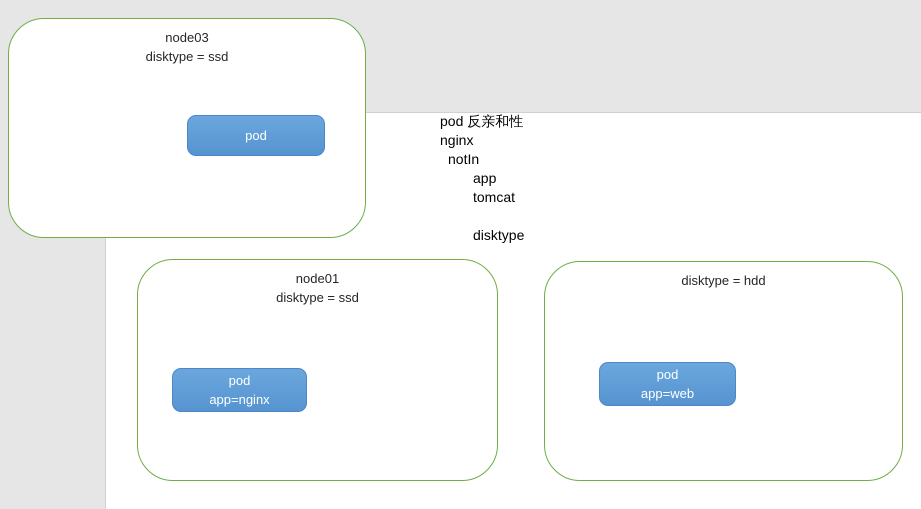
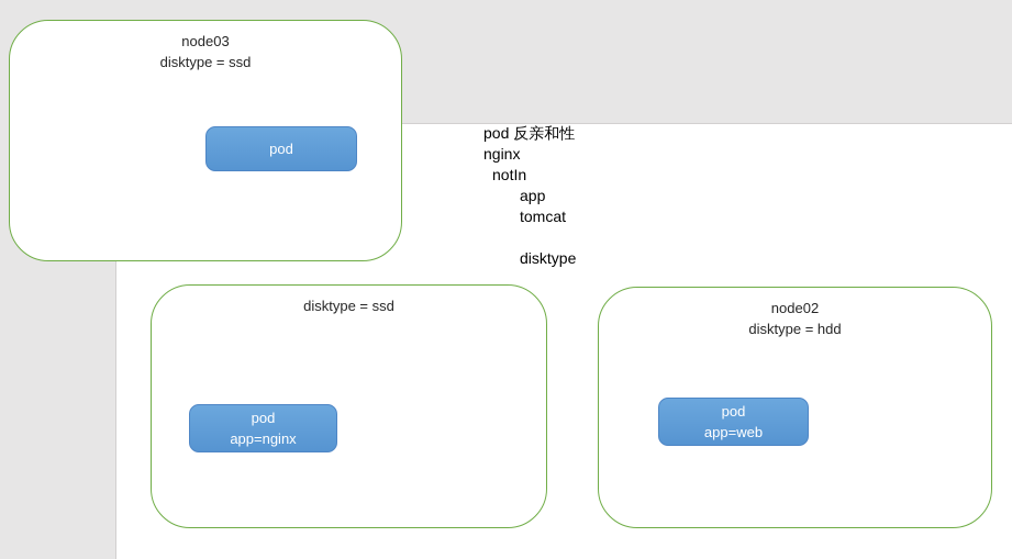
  node03
  disktype = ssd
  pod
- node01
  disktype = ssd
  pod
  app=nginx
+ node02
  disktype = hdd
  pod
  app=web
  pod 反亲和性
  nginx
  notIn
  app
  tomcat
  disktype
